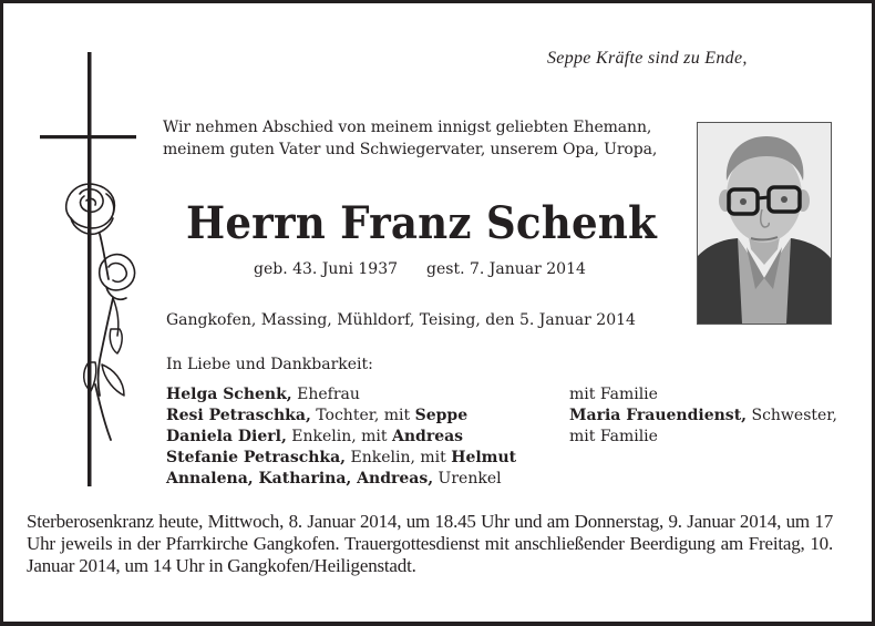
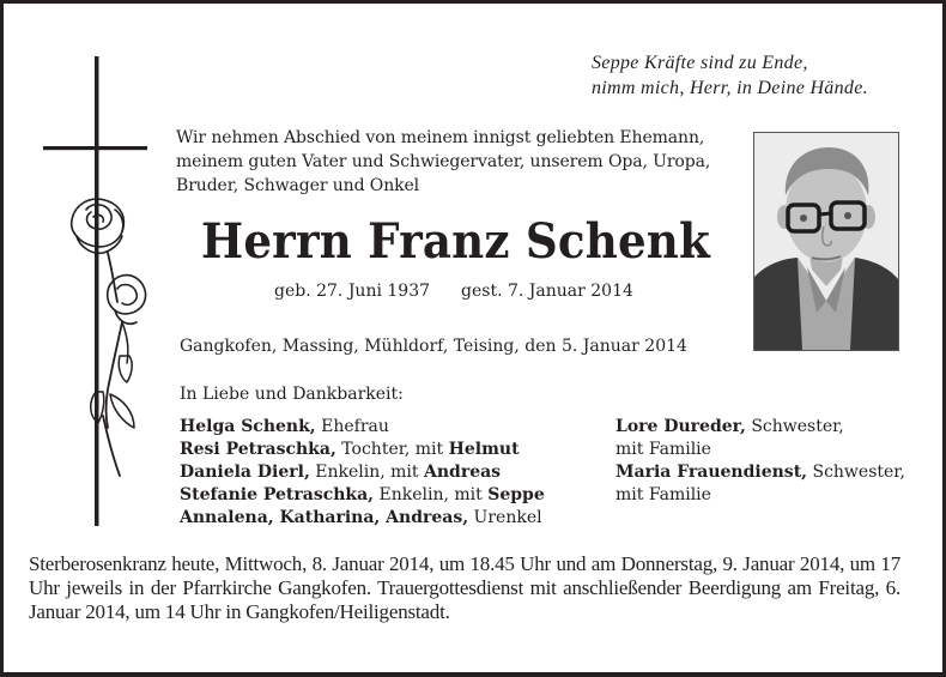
  Seppe Kräfte sind zu Ende,
+ nimm mich, Herr, in Deine Hände.
  Wir nehmen Abschied von meinem innigst geliebten Ehemann,
  meinem guten Vater und Schwiegervater, unserem Opa, Uropa,
+ Bruder, Schwager und Onkel
  Herrn Franz Schenk
- geb. 43. Juni 1937 gest. 7. Januar 2014
+ geb. 27. Juni 1937 gest. 7. Januar 2014
  Gangkofen, Massing, Mühldorf, Teising, den 5. Januar 2014
  In Liebe und Dankbarkeit:
  Helga Schenk, Ehefrau
- Resi Petraschka, Tochter, mit Seppe
+ Resi Petraschka, Tochter, mit Helmut
  Daniela Dierl, Enkelin, mit Andreas
- Stefanie Petraschka, Enkelin, mit Helmut
+ Stefanie Petraschka, Enkelin, mit Seppe
  Annalena, Katharina, Andreas, Urenkel
+ Lore Dureder, Schwester,
  mit Familie
  Maria Frauendienst, Schwester,
  mit Familie
- Sterberosenkranz heute, Mittwoch, 8. Januar 2014, um 18.45 Uhr und am Donnerstag, 9. Januar 2014, um 17 Uhr jeweils in der Pfarrkirche Gangkofen. Trauergottesdienst mit an­schließender Beerdigung am Freitag, 10. Januar 2014, um 14 Uhr in Gangkofen/Heiligenstadt.
+ Sterberosenkranz heute, Mittwoch, 8. Januar 2014, um 18.45 Uhr und am Donnerstag, 9. Januar 2014, um 17 Uhr jeweils in der Pfarrkirche Gangkofen. Trauergottesdienst mit an­schließender Beerdigung am Freitag, 6. Januar 2014, um 14 Uhr in Gangkofen/Heiligenstadt.
